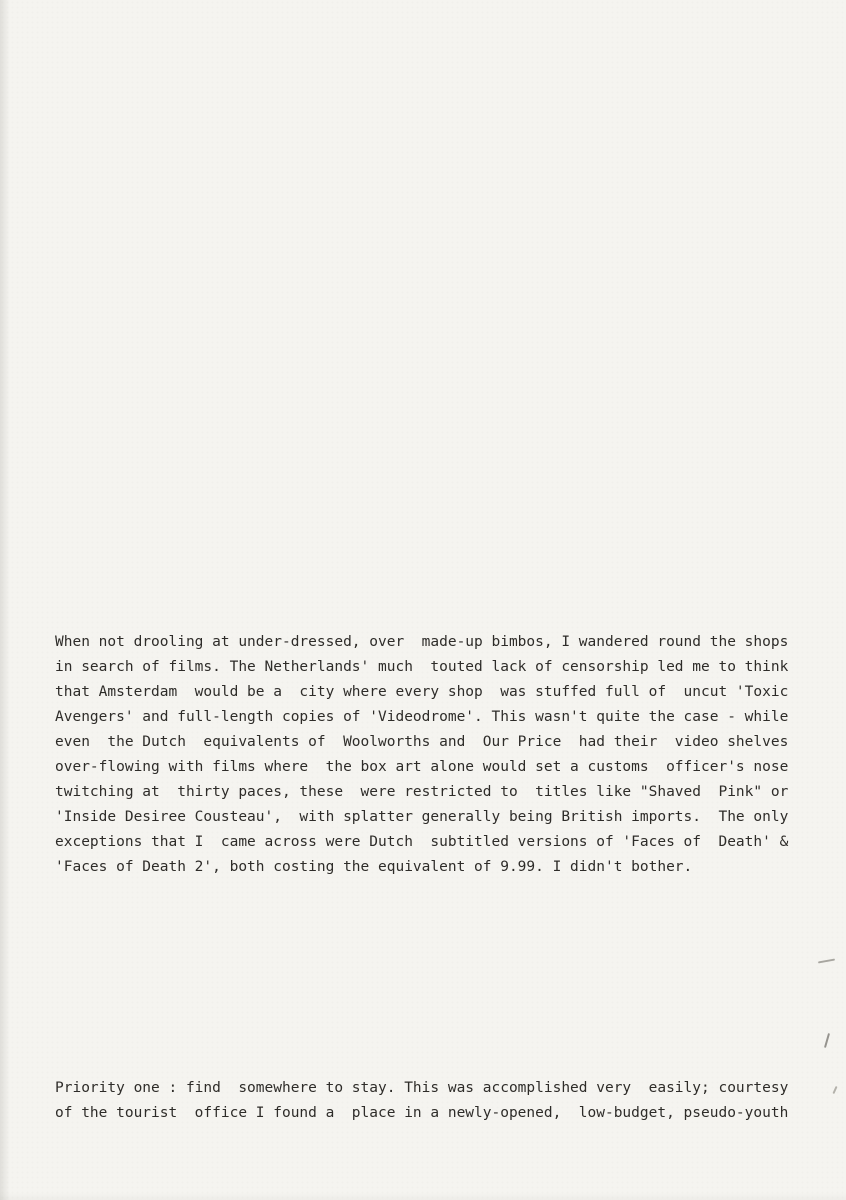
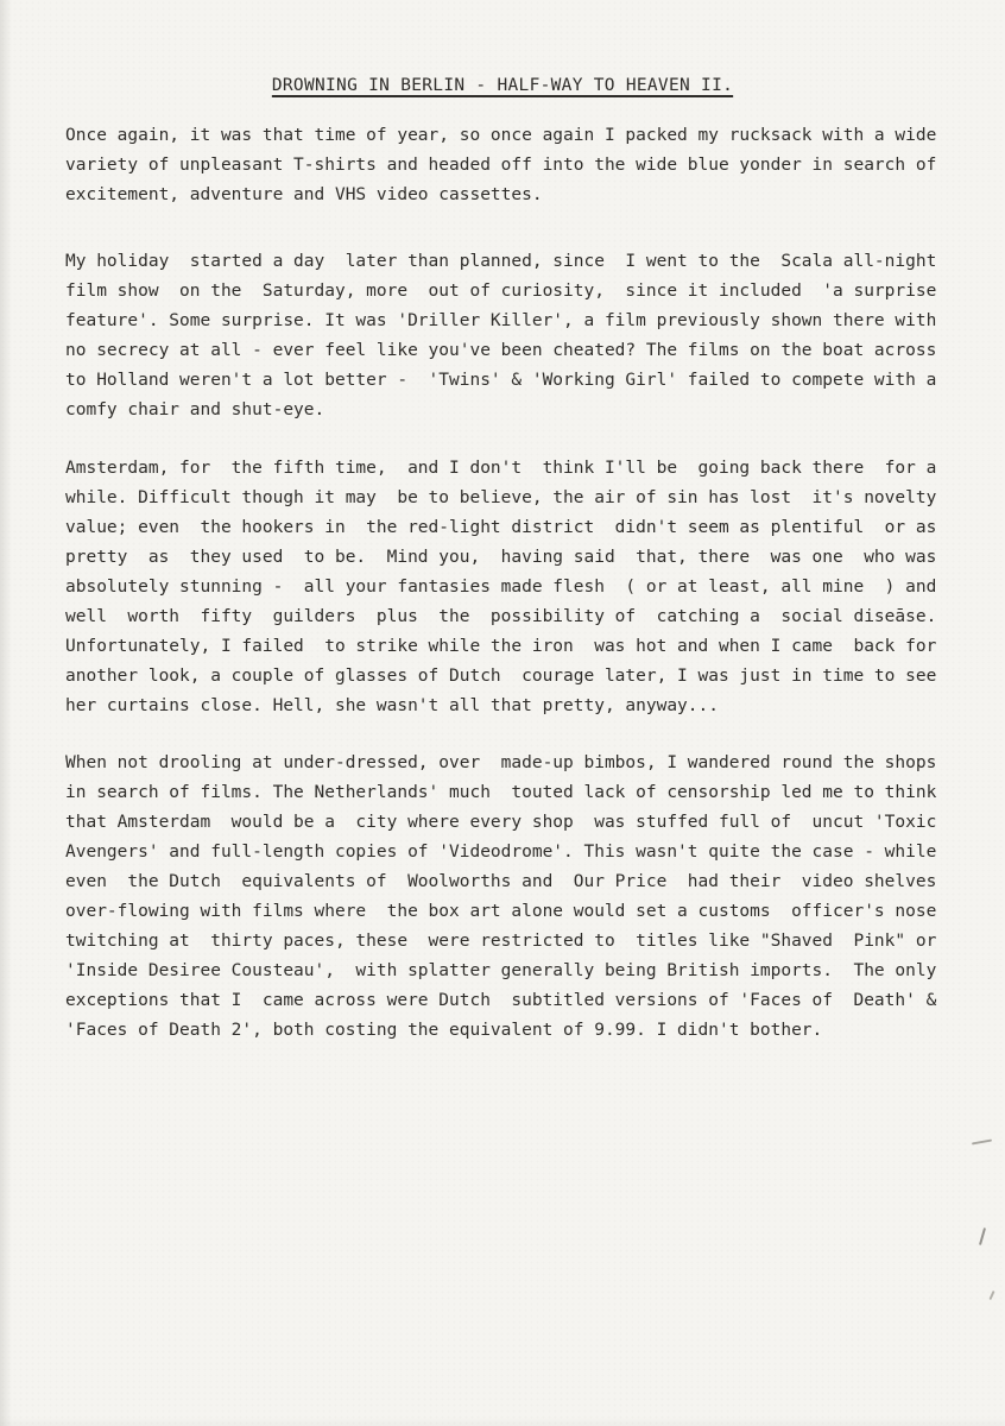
+ DROWNING IN BERLIN - HALF-WAY TO HEAVEN II.
+ Once again, it was that time of year, so once again I packed my rucksack with a wide
+ variety of unpleasant T-shirts and headed off into the wide blue yonder in search of
+ excitement, adventure and VHS video cassettes.
+ My holiday started a day later than planned, since I went to the Scala all-night
+ film show on the Saturday, more out of curiosity, since it included 'a surprise
+ feature'. Some surprise. It was 'Driller Killer', a film previously shown there with
+ no secrecy at all - ever feel like you've been cheated? The films on the boat across
+ to Holland weren't a lot better - 'Twins' & 'Working Girl' failed to compete with a
+ comfy chair and shut-eye.
+ Amsterdam, for the fifth time, and I don't think I'll be going back there for a
+ while. Difficult though it may be to believe, the air of sin has lost it's novelty
+ value; even the hookers in the red-light district didn't seem as plentiful or as
+ pretty as they used to be. Mind you, having said that, there was one who was
+ absolutely stunning - all your fantasies made flesh ( or at least, all mine ) and
+ well worth fifty guilders plus the possibility of catching a social diseāse.
+ Unfortunately, I failed to strike while the iron was hot and when I came back for
+ another look, a couple of glasses of Dutch courage later, I was just in time to see
+ her curtains close. Hell, she wasn't all that pretty, anyway...
  When not drooling at under-dressed, over made-up bimbos, I wandered round the shops
  in search of films. The Netherlands' much touted lack of censorship led me to think
  that Amsterdam would be a city where every shop was stuffed full of uncut 'Toxic
  Avengers' and full-length copies of 'Videodrome'. This wasn't quite the case - while
  even the Dutch equivalents of Woolworths and Our Price had their video shelves
  over-flowing with films where the box art alone would set a customs officer's nose
  twitching at thirty paces, these were restricted to titles like "Shaved Pink" or
  'Inside Desiree Cousteau', with splatter generally being British imports. The only
  exceptions that I came across were Dutch subtitled versions of 'Faces of Death' &
  'Faces of Death 2', both costing the equivalent of 9.99. I didn't bother.
- Priority one : find somewhere to stay. This was accomplished very easily; courtesy
- of the tourist office I found a place in a newly-opened, low-budget, pseudo-youth
